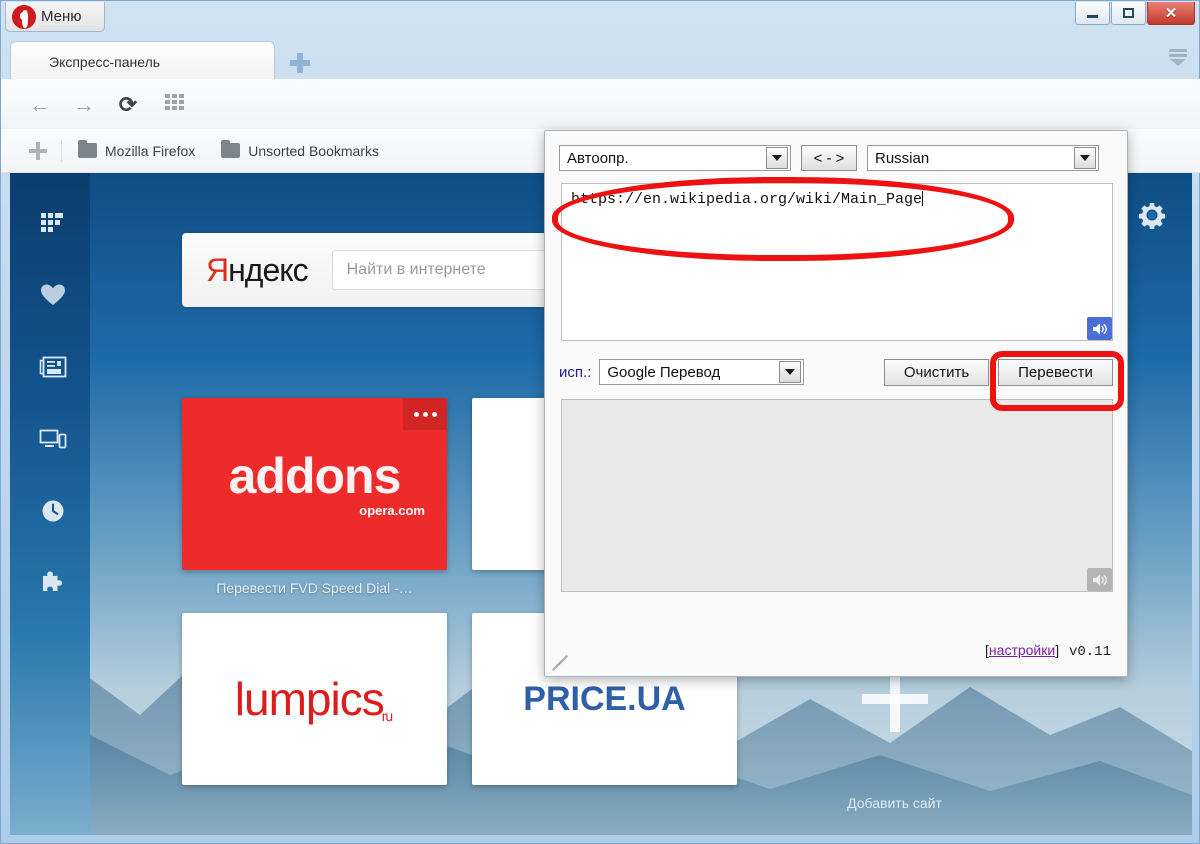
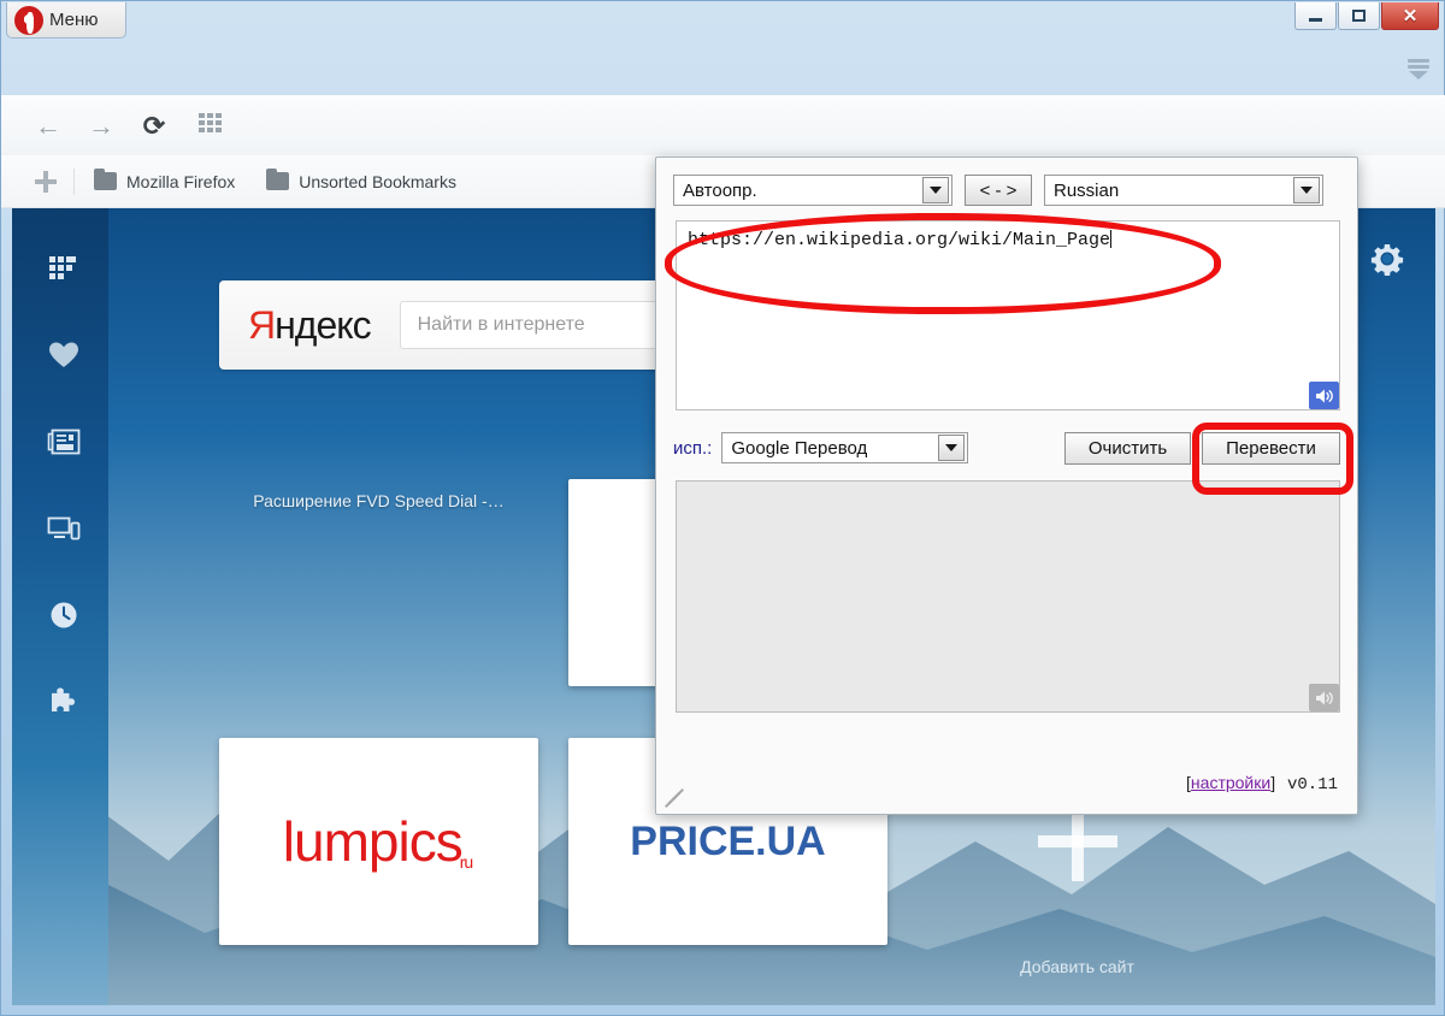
  Меню
  ✕
- Экспресс-панель
  ←
  →
  ⟳
  Mozilla Firefox
  Unsorted Bookmarks
  Яндекс
  Найти в интернете
- addons
- opera.com
- Перевести FVD Speed Dial -…
+ Расширение FVD Speed Dial -…
  lumpicsru
  PRICE.UA
  Добавить сайт
  Автоопр.
  < - >
  Russian
  https://en.wikipedia.org/wiki/Main_Page
  исп.:
  Google Перевод
  Очистить
  Перевести
  [настройки] v0.11
